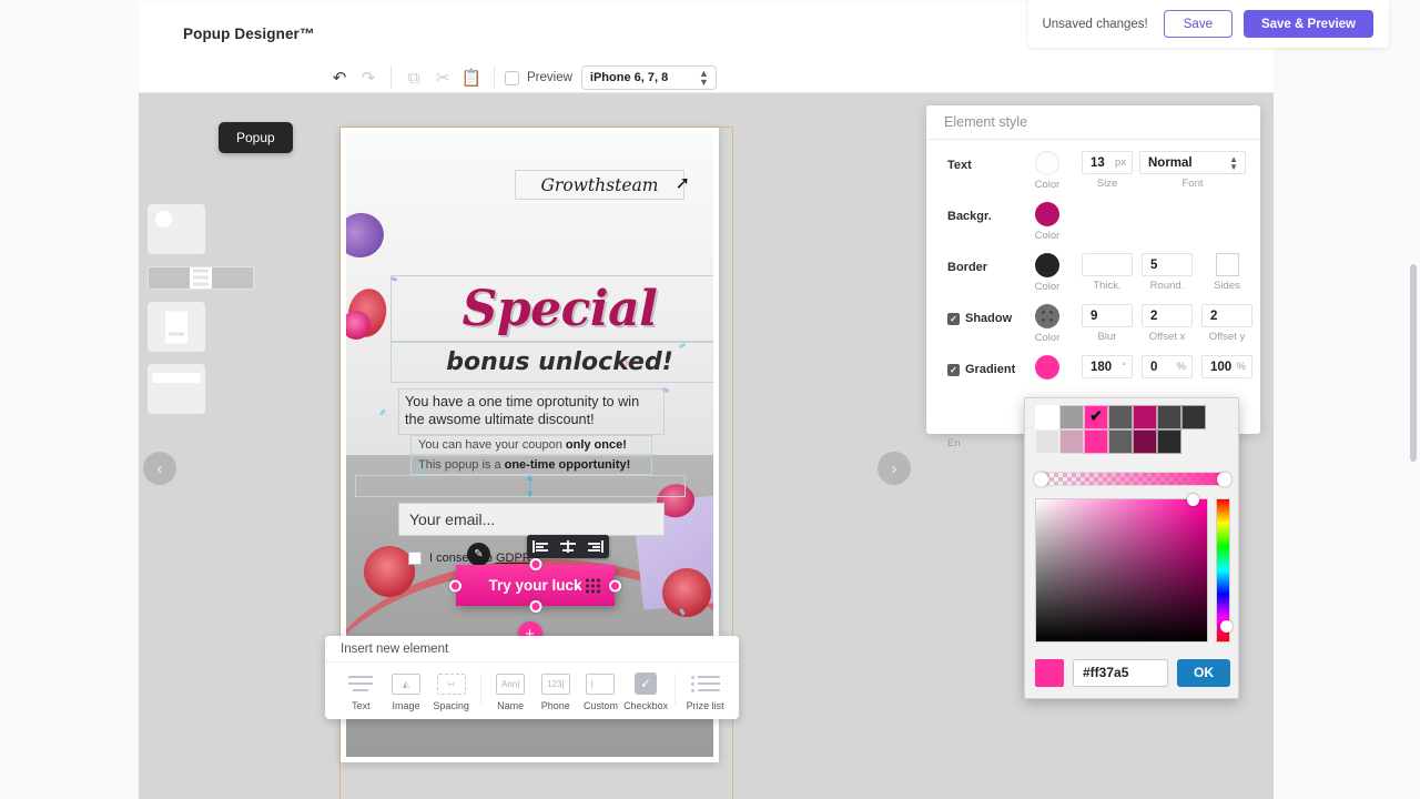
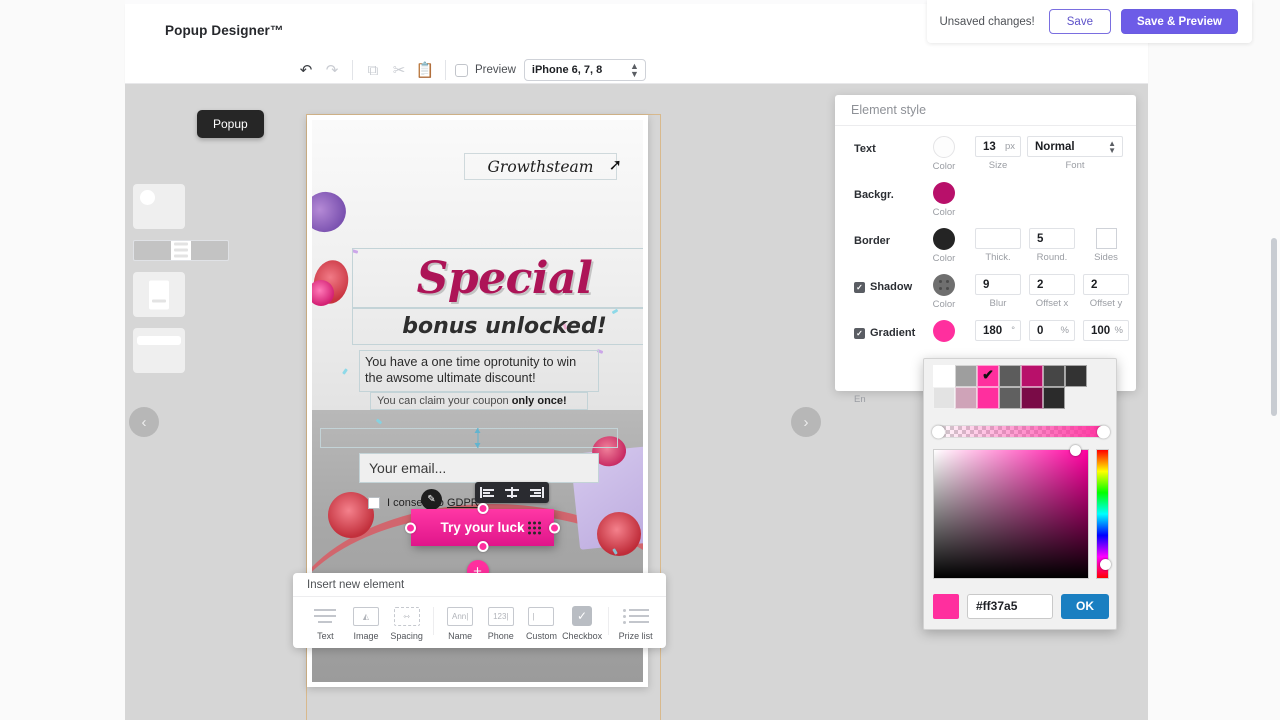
  Popup Designer™
  ↶
  ↷
  ⧉
  ✂
  📋
  Preview
  iPhone 6, 7, 8
  ▲
  ▼
  Unsaved changes!
  Save
  Save & Preview
  Popup
  ‹
  ›
  Growthsteam
  ➚
  Special
  bonus unlocked!
  You have a one time oprotunity to win the awsome ultimate discount!
- You can have your coupon
+ You can claim your coupon
  only once!
- This popup is a
- one-time opportunity!
  Your email...
  I conse GDPR
  ✎
  Try your luck
  ›
  +
  Insert new element
  Text
  ◭
  Image
  ⇿
  Spacing
  Ann|
  Name
  123|
  Phone
  |
  Custom
  ✓
  Checkbox
  Prize list
  Element style
  Text
  Color
  13
  px
  Size
  Normal
  ▲
  ▼
  Font
  Backgr.
  Color
  Border
  Color
  Thick.
  5
  Round.
  Sides
  ✓
  Shadow
  Color
  9
  Blur
  2
  Offset x
  2
  Offset y
  ✓
  Gradient
  180
  °
  0
  %
  100
  %
  En
  ✔
  #ff37a5
  OK
